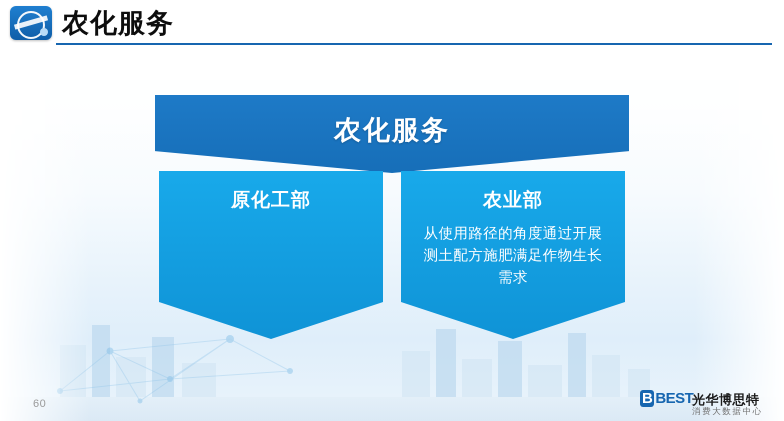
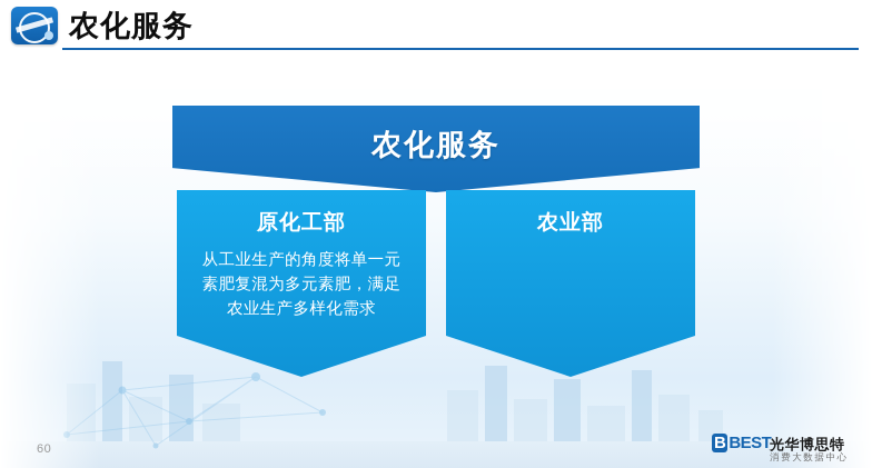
  农化服务
  农化服务
  原化工部
+ 从工业生产的角度将单一元素肥复混为多元素肥，满足农业生产多样化需求
  农业部
- 从使用路径的角度通过开展测土配方施肥满足作物生长需求
  60
  B BEST
  光华博思特
  消费大数据中心
